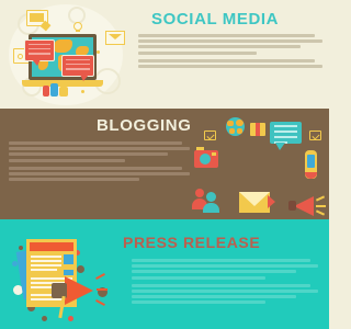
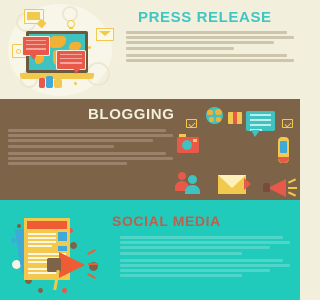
- SOCIAL MEDIA
+ PRESS RELEASE
  BLOGGING
- PRESS RELEASE
+ SOCIAL MEDIA
